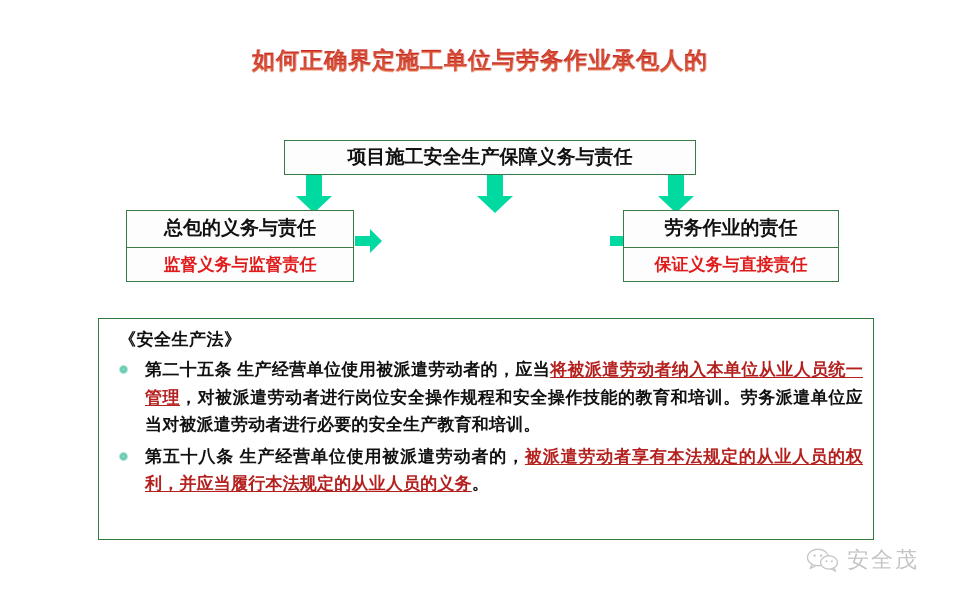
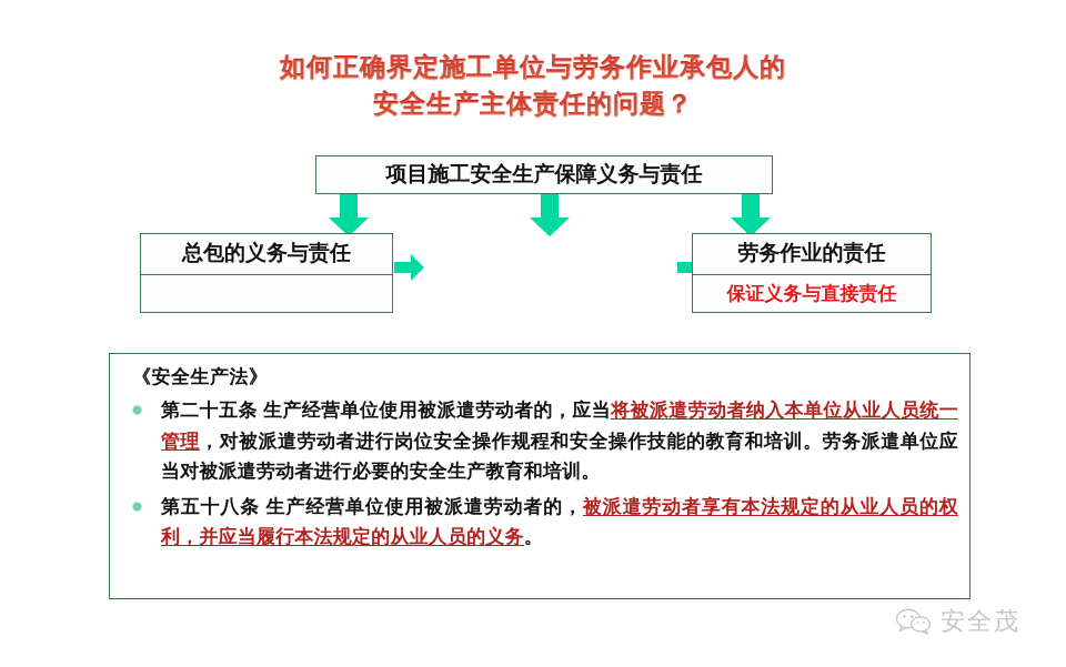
  如何正确界定施工单位与劳务作业承包人的
+ 安全生产主体责任的问题？
  项目施工安全生产保障义务与责任
  总包的义务与责任
- 监督义务与监督责任
  劳务作业的责任
  保证义务与直接责任
  《安全生产法》
  第二十五条 生产经营单位使用被派遣劳动者的，应当将被派遣劳动者纳入本单位从业人员统一管理，对被派遣劳动者进行岗位安全操作规程和安全操作技能的教育和培训。劳务派遣单位应当对被派遣劳动者进行必要的安全生产教育和培训。
  第五十八条 生产经营单位使用被派遣劳动者的，被派遣劳动者享有本法规定的从业人员的权利，并应当履行本法规定的从业人员的义务。
  安全茂
